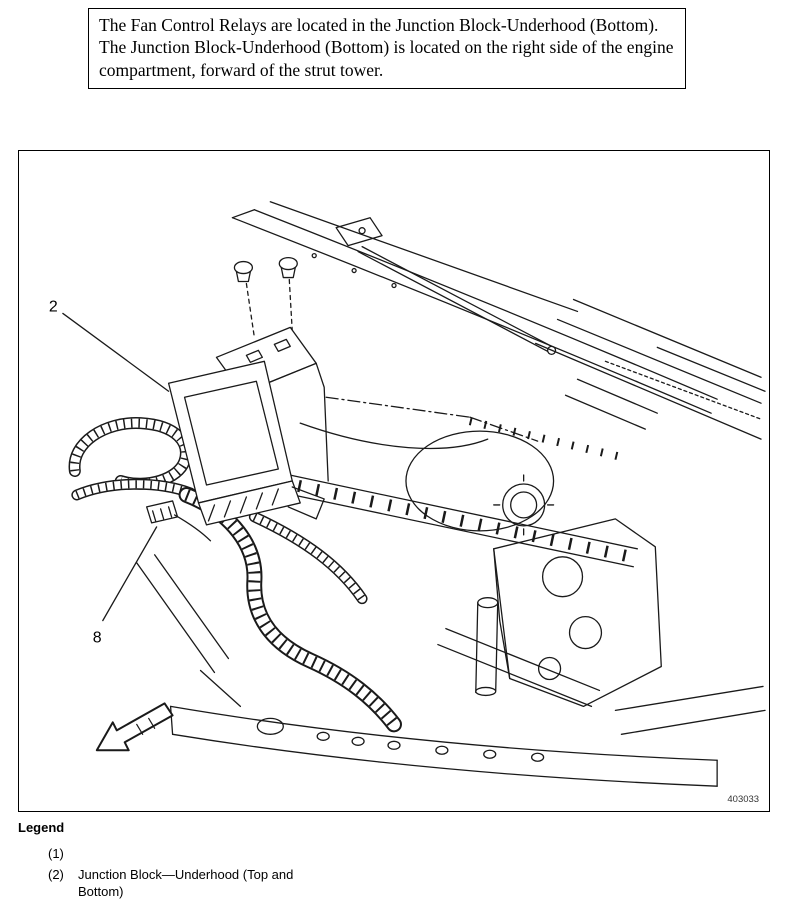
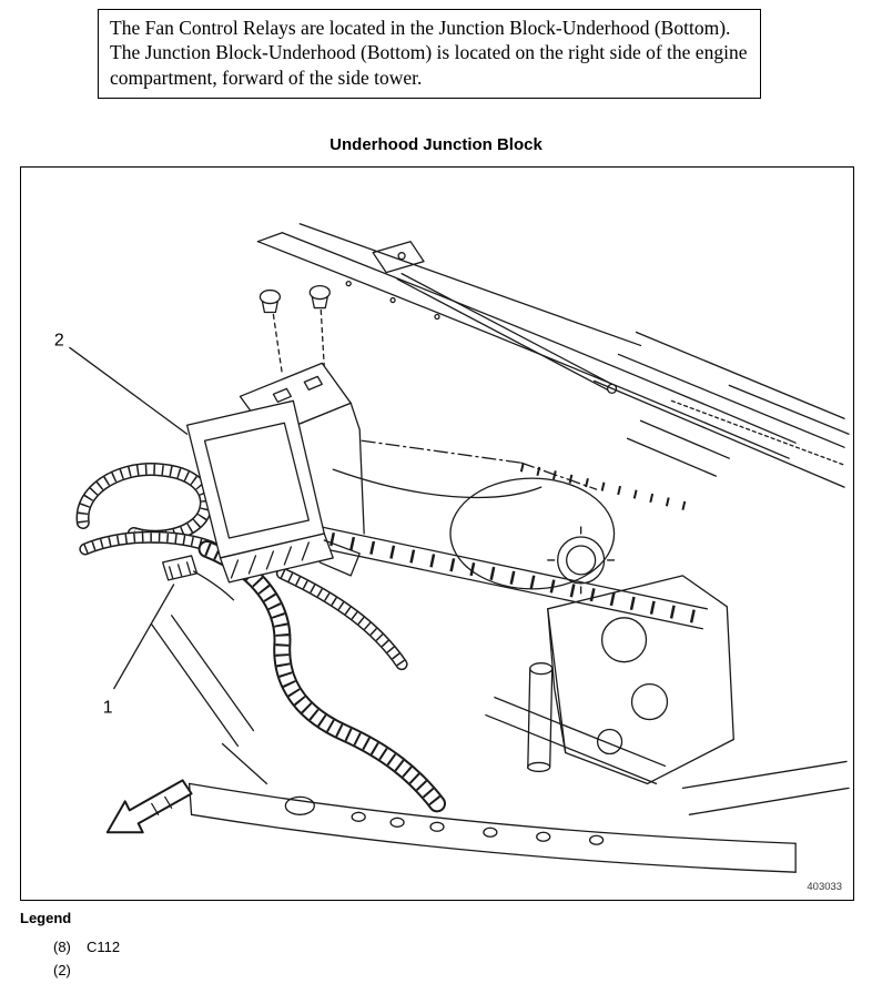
- The Fan Control Relays are located in the Junction Block-Underhood (Bottom). The Junction Block-Underhood (Bottom) is located on the right side of the engine compartment, forward of the strut tower.
+ The Fan Control Relays are located in the Junction Block-Underhood (Bottom). The Junction Block-Underhood (Bottom) is located on the right side of the engine compartment, forward of the side tower.
+ Underhood Junction Block
  2
- 8
+ 1
  403033
  Legend
- (1)
+ (8)
+ C112
  (2)
- Junction Block—Underhood (Top and Bottom)
